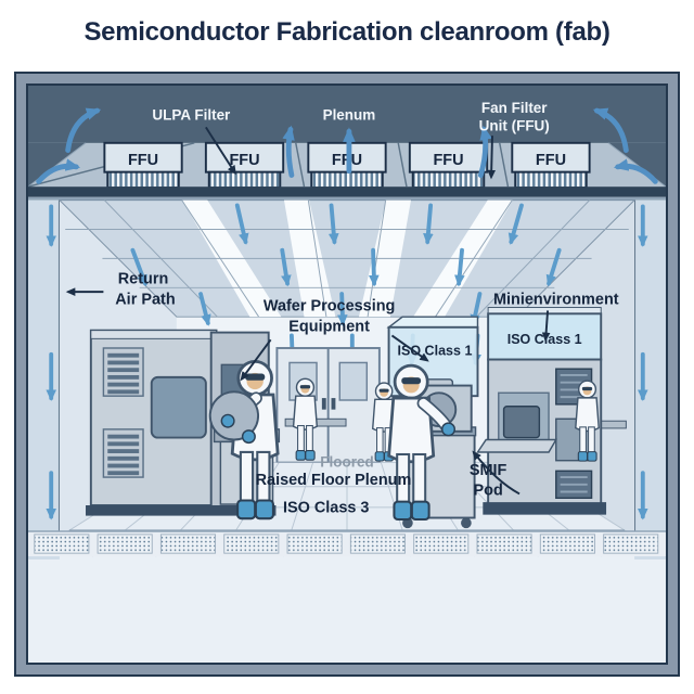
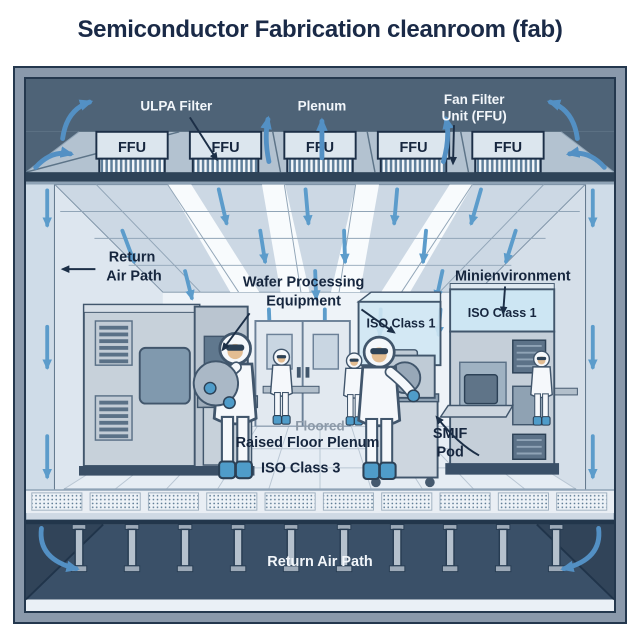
  Semiconductor Fabrication cleanroom (fab)
  FFU
  FFU
  FFU
  FFU
  FFU
  IS Class 1
  ISO Cass 1
+ Return Air Path
  ULPA Filter
  Plenum
  Fan Filter
  Unit (FFU)
  Return
  Air Path
  Wafer Processing
  Equipment
  Minienvironment
  Floored
  Raised Floor Plenum
  ISO Class 3
  SMIF
  Pod
